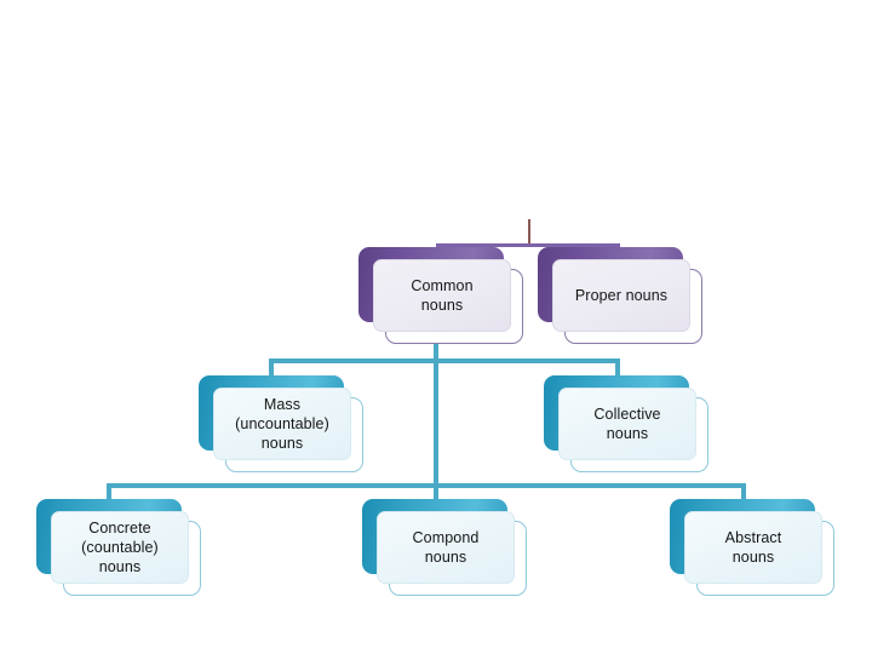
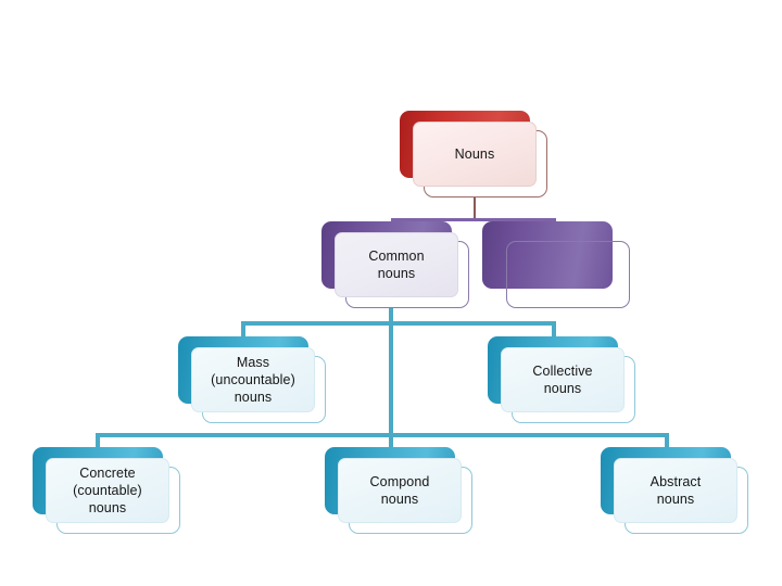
+ Nouns
  Common
  nouns
- Proper nouns
  Mass
  (uncountable)
  nouns
  Collective
  nouns
  Concrete
  (countable)
  nouns
  Compond
  nouns
  Abstract
  nouns
